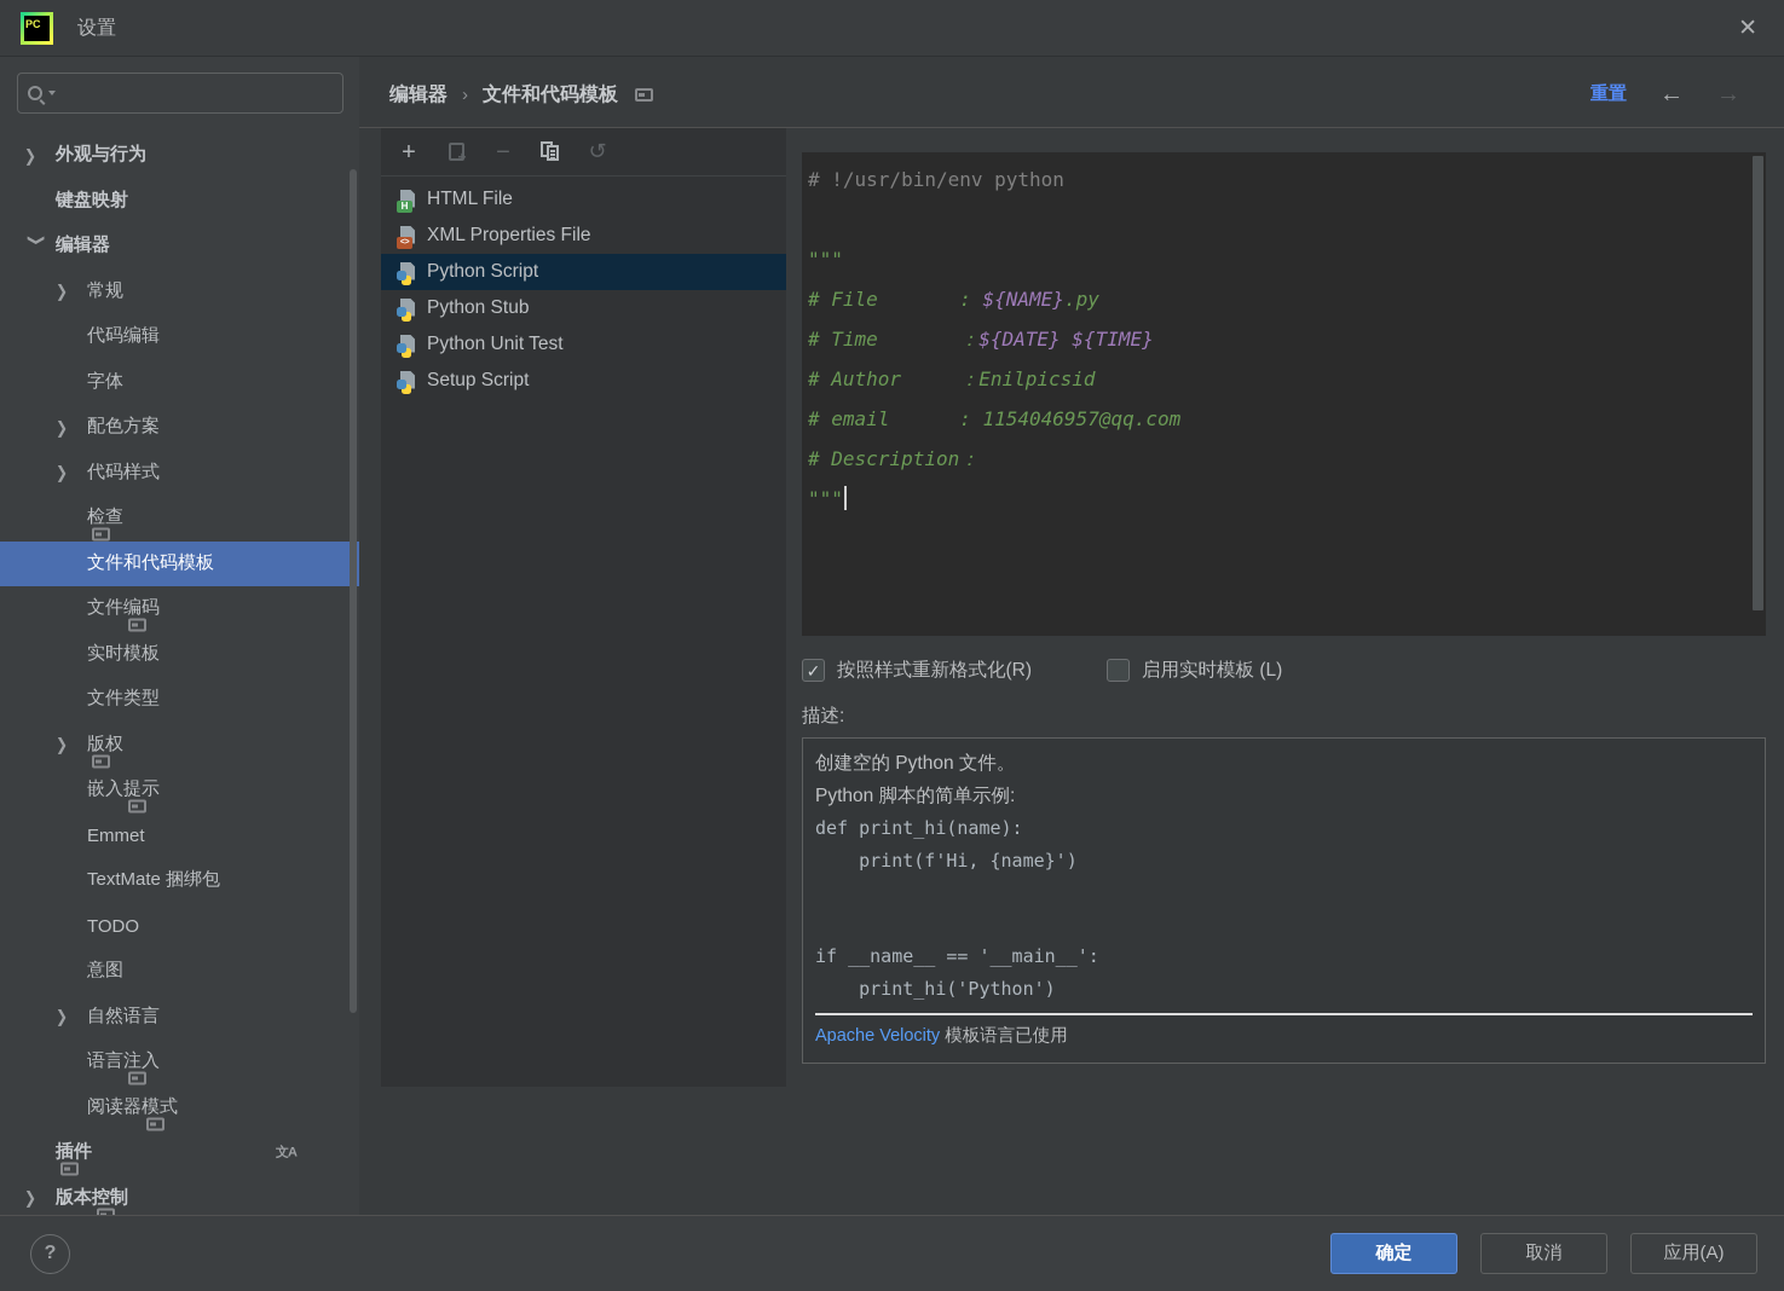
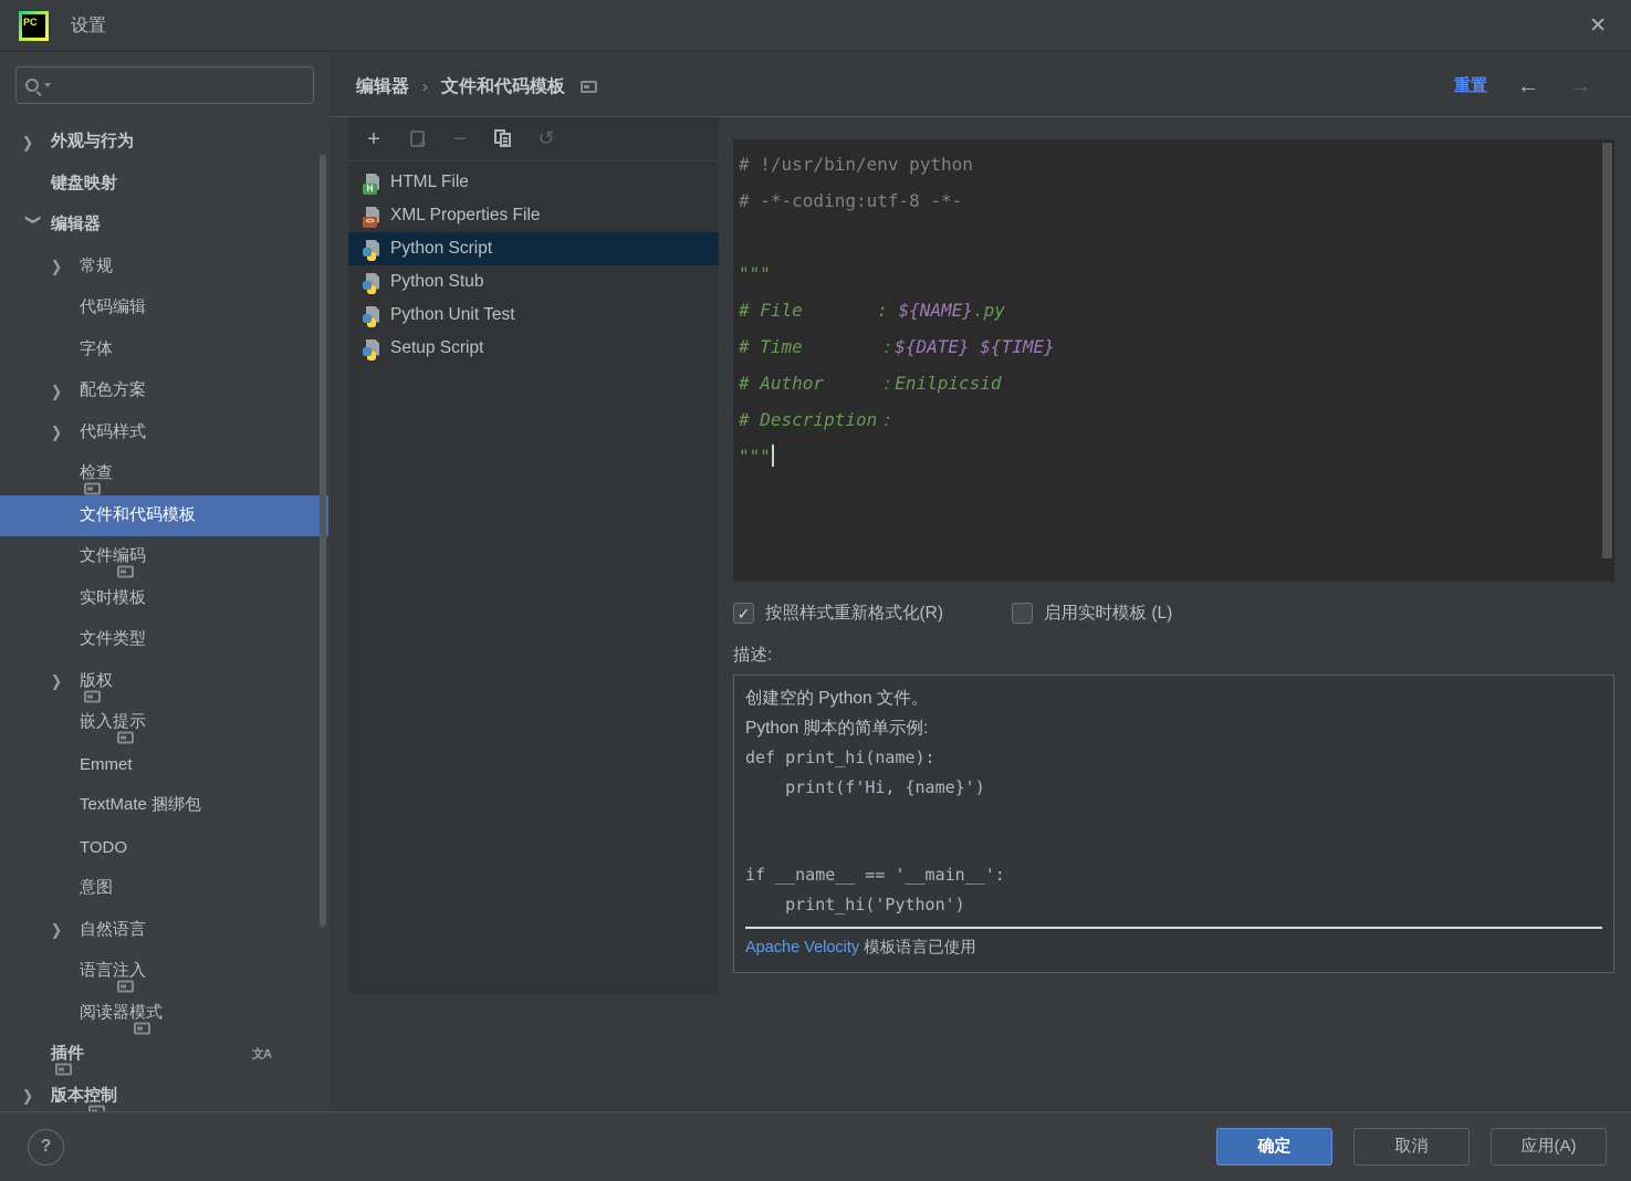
  PC
  设置
  ✕
  ❯
  外观与行为
  键盘映射
  编辑器
  ❯
  常规
  代码编辑
  字体
  ❯
  配色方案
  ❯
  代码样式
  检查
  文件和代码模板
  文件编码
  实时模板
  文件类型
  ❯
  版权
  嵌入提示
  Emmet
  TextMate 捆绑包
  TODO
  意图
  ❯
  自然语言
  语言注入
  阅读器模式
  插件
  文A
  ❯
  版本控制
  编辑器
  ›
  文件和代码模板
  重置
  ←
  →
  +
  −
  ↺
  H
  HTML File
  XML Properties File
  Python Script
  Python Stub
  Python Unit Test
  Setup Script
  # !/usr/bin/env python
+ # -*-coding:utf-8 -*-
  """
  # File : ${NAME}.py
  # Time ：${DATE} ${TIME}
  # Author ：Enilpicsid
- # email : 1154046957@qq.com
  # Description：
  """
  ✓
  按照样式重新格式化(R)
  启用实时模板 (L)
  描述:
  创建空的 Python 文件。
  Python 脚本的简单示例:
  def print_hi(name):
  print(f'Hi, {name}')
  if __name__ == '__main__':
  print_hi('Python')
  Apache Velocity 模板语言已使用
  ?
  确定
  取消
  应用(A)
